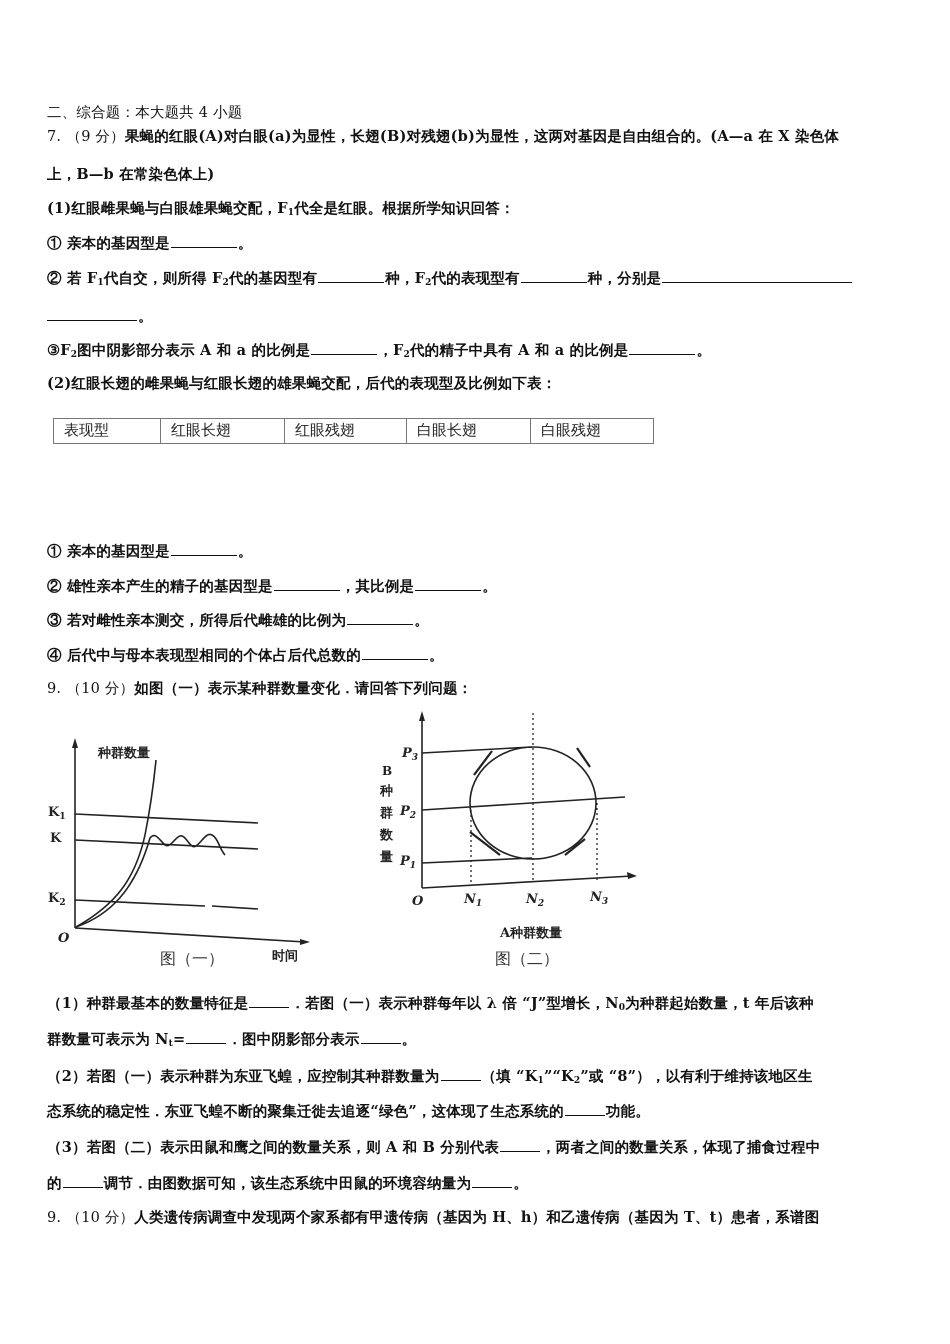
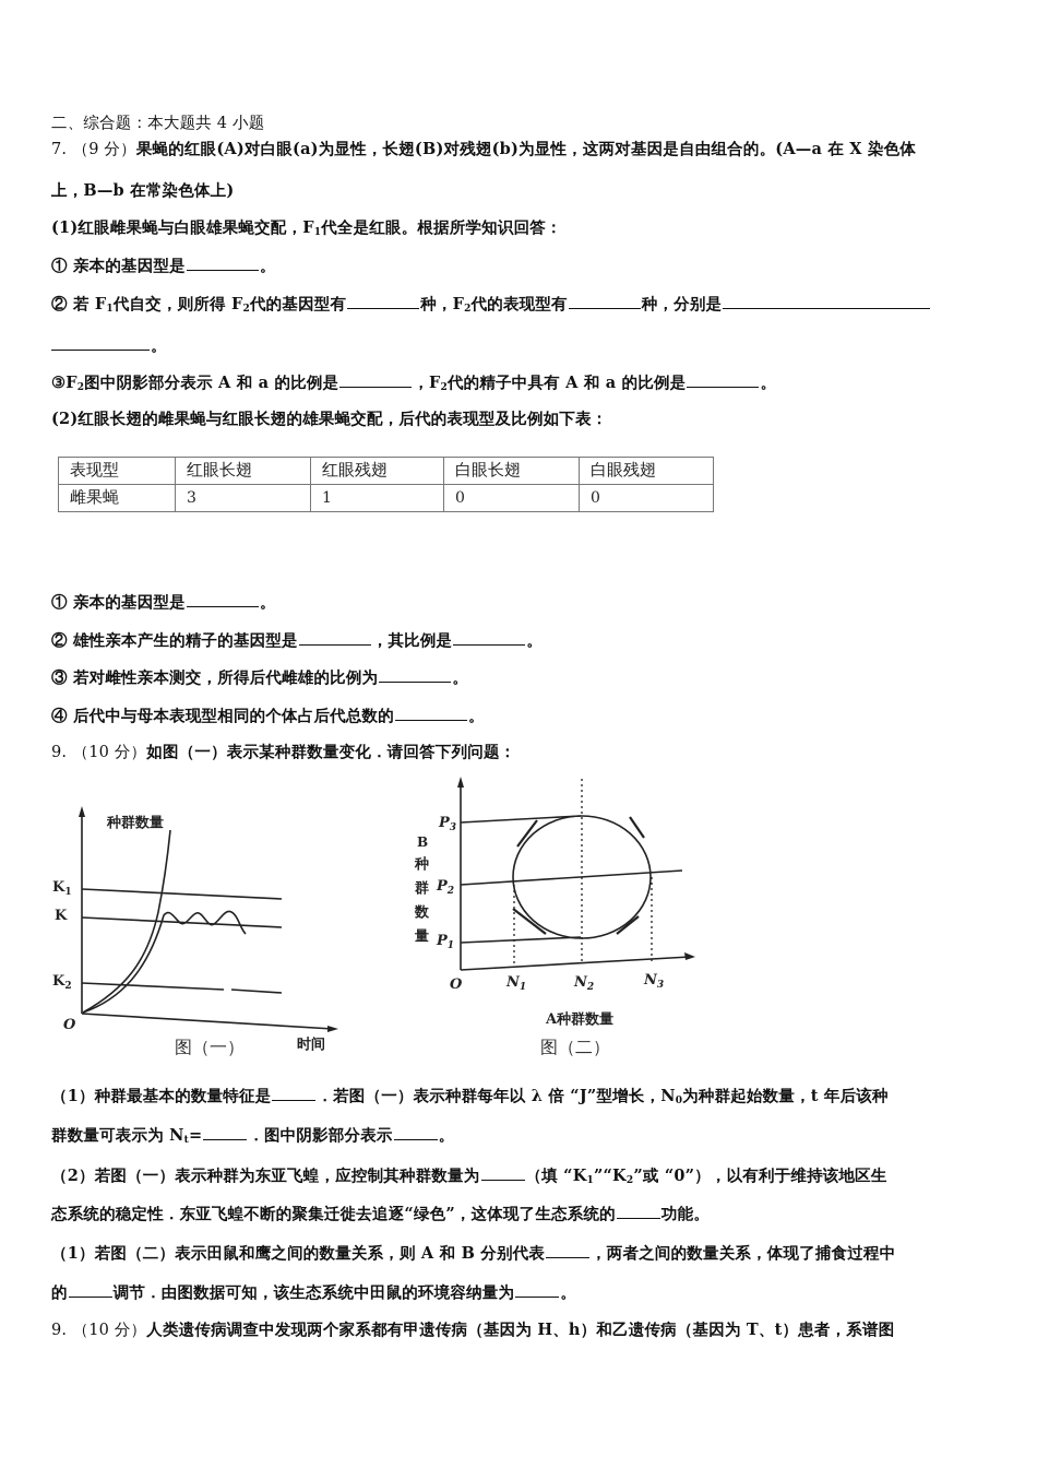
  二、综合题：本大题共 4 小题
  7. （9 分）果蝇的红眼(A)对白眼(a)为显性，长翅(B)对残翅(b)为显性，这两对基因是自由组合的。(A—a 在 X 染色体
  上，B—b 在常染色体上)
  (1)红眼雌果蝇与白眼雄果蝇交配，F1代全是红眼。根据所学知识回答：
  ① 亲本的基因型是 。
  ② 若 F1代自交，则所得 F2代的基因型有 种，F2代的表现型有 种，分别是
  。
  ③F2图中阴影部分表示 A 和 a 的比例是 ，F2代的精子中具有 A 和 a 的比例是 。
  (2)红眼长翅的雌果蝇与红眼长翅的雄果蝇交配，后代的表现型及比例如下表：
  表现型	红眼长翅	红眼残翅	白眼长翅	白眼残翅
+ 雌果蝇	3	1	0	0
  ① 亲本的基因型是 。
  ② 雄性亲本产生的精子的基因型是 ，其比例是 。
  ③ 若对雌性亲本测交，所得后代雌雄的比例为 。
  ④ 后代中与母本表现型相同的个体占后代总数的 。
  9. （10 分）如图（一）表示某种群数量变化．请回答下列问题：
  种群数量
  K1
  K
  K2
  O
  时间
  图（一）
  P3
  P2
  P1
  B
  种
  群
  数
  量
  O
  N1
  N2
  N3
  A种群数量
  图（二）
  （1）种群最基本的数量特征是 ．若图（一）表示种群每年以 λ 倍 “J”型增长，N0为种群起始数量，t 年后该种
  群数量可表示为 Nt= ．图中阴影部分表示 。
- （2）若图（一）表示种群为东亚飞蝗，应控制其种群数量为 （填 “K1”“K2”或 “8”），以有利于维持该地区生
+ （2）若图（一）表示种群为东亚飞蝗，应控制其种群数量为 （填 “K1”“K2”或 “0”），以有利于维持该地区生
  态系统的稳定性．东亚飞蝗不断的聚集迁徙去追逐“绿色”，这体现了生态系统的 功能。
- （3）若图（二）表示田鼠和鹰之间的数量关系，则 A 和 B 分别代表 ，两者之间的数量关系，体现了捕食过程中
+ （1）若图（二）表示田鼠和鹰之间的数量关系，则 A 和 B 分别代表 ，两者之间的数量关系，体现了捕食过程中
  的 调节．由图数据可知，该生态系统中田鼠的环境容纳量为 。
  9. （10 分）人类遗传病调查中发现两个家系都有甲遗传病（基因为 H、h）和乙遗传病（基因为 T、t）患者，系谱图
